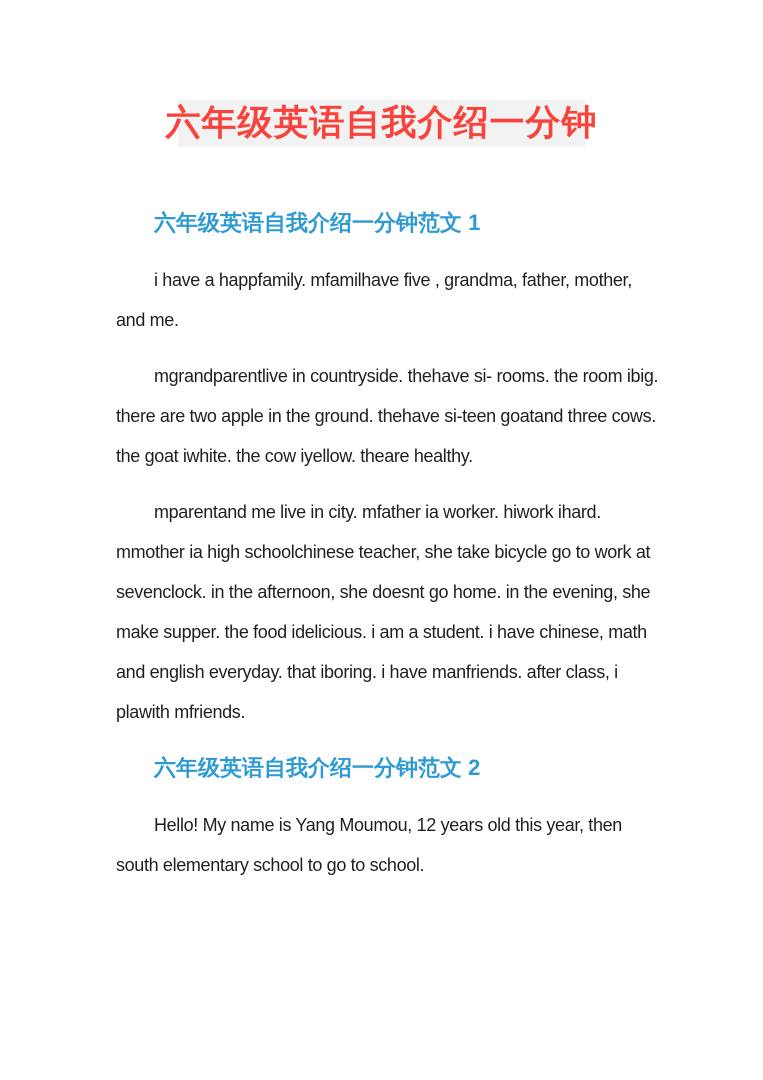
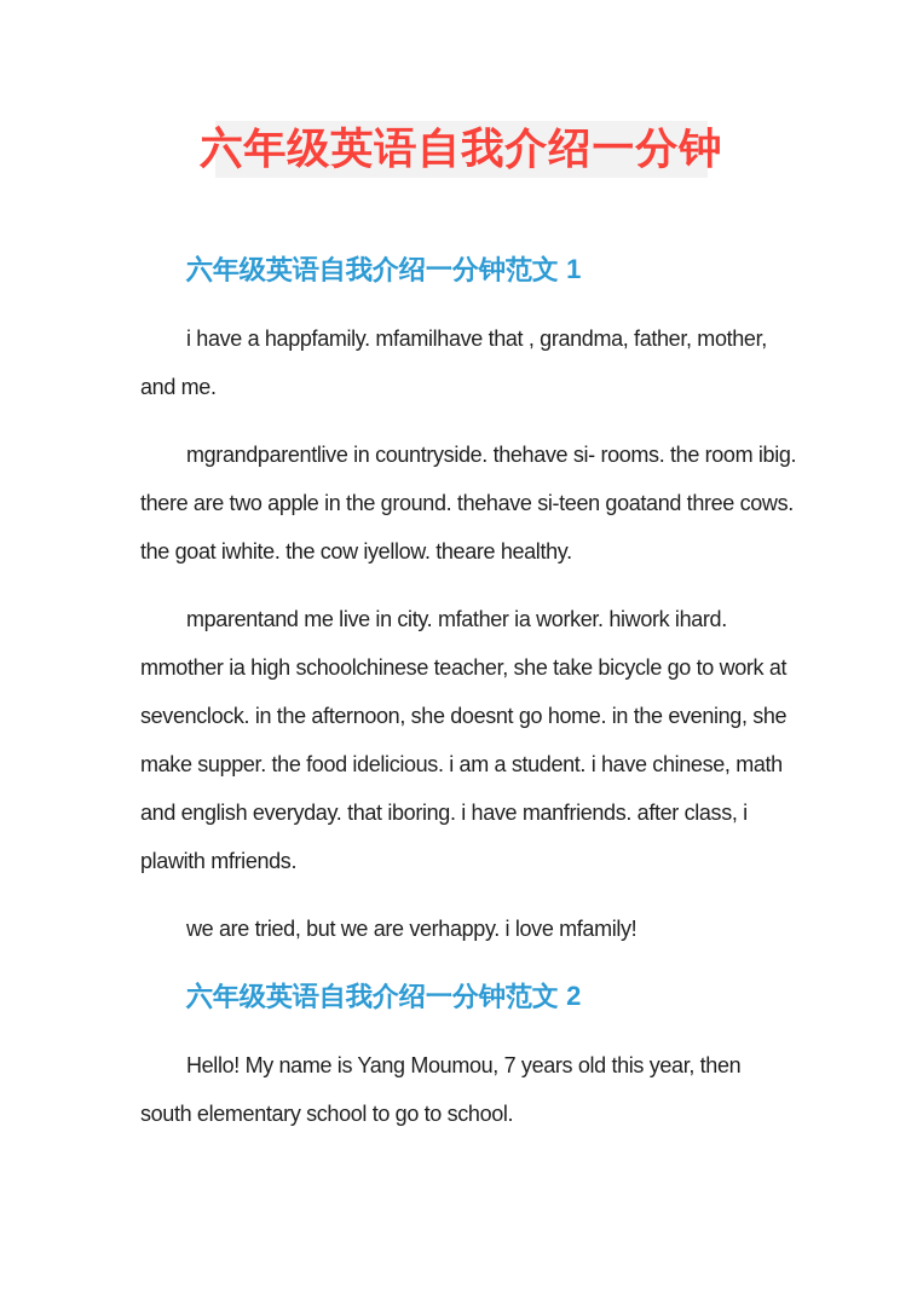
  六年级英语自我介绍一分钟
  六年级英语自我介绍一分钟范文 1
- i have a happfamily. mfamilhave five , grandma, father, mother, and me.
+ i have a happfamily. mfamilhave that , grandma, father, mother, and me.
  mgrandparentlive in countryside. thehave si- rooms. the room ibig. there are two apple in the ground. thehave si-teen goatand three cows. the goat iwhite. the cow iyellow. theare healthy.
  mparentand me live in city. mfather ia worker. hiwork ihard. mmother ia high schoolchinese teacher, she take bicycle go to work at sevenclock. in the afternoon, she doesnt go home. in the evening, she make supper. the food idelicious. i am a student. i have chinese, math and english everyday. that iboring. i have manfriends. after class, i plawith mfriends.
+ we are tried, but we are verhappy. i love mfamily!
  六年级英语自我介绍一分钟范文 2
- Hello! My name is Yang Moumou, 12 years old this year, then south elementary school to go to school.
+ Hello! My name is Yang Moumou, 7 years old this year, then south elementary school to go to school.
